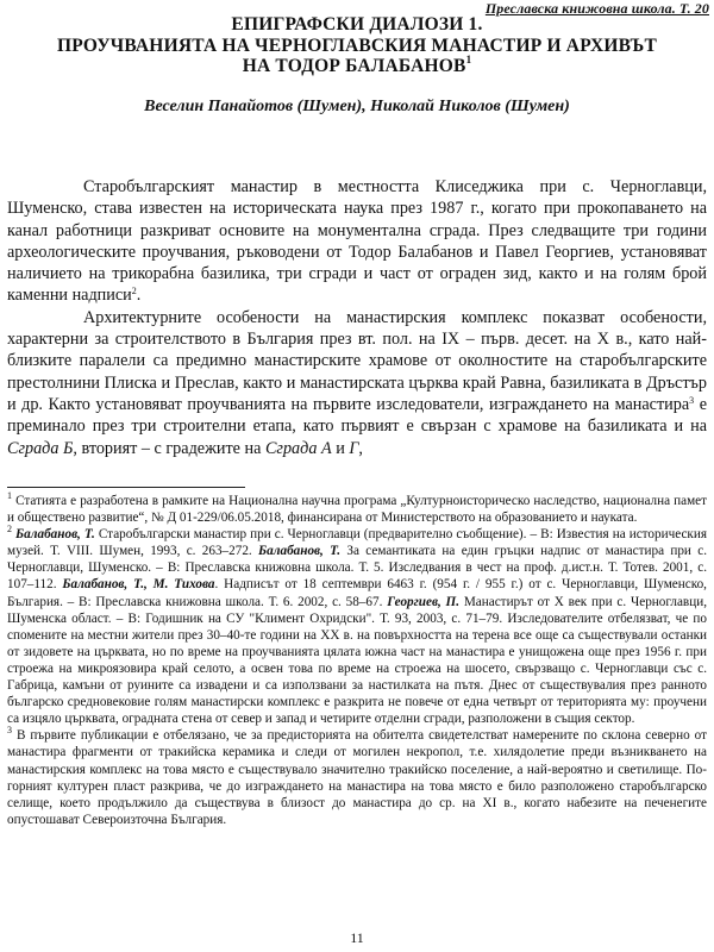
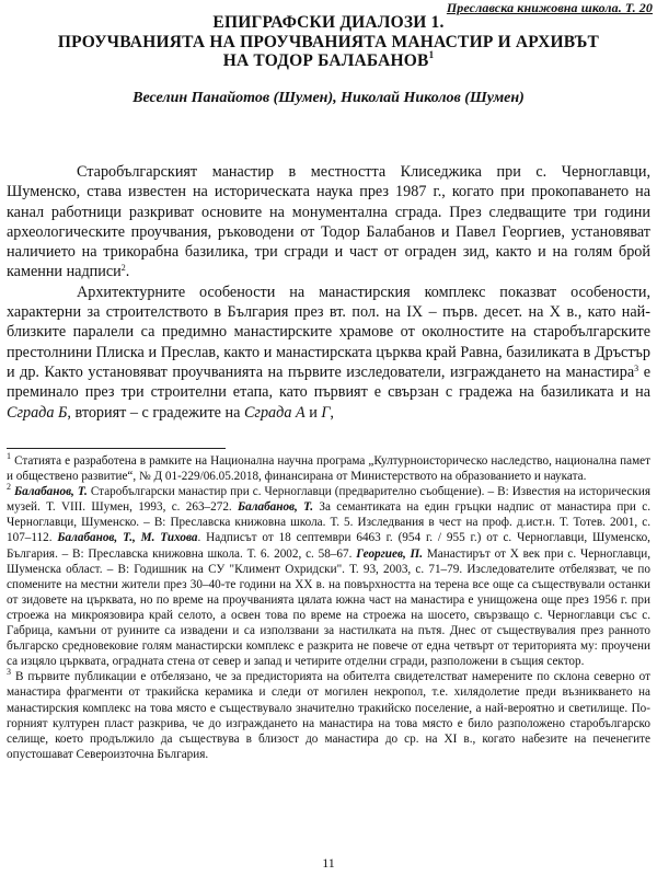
  Преславска книжовна школа. Т. 20
  ЕПИГРАФСКИ ДИАЛОЗИ 1.
- ПРОУЧВАНИЯТА НА ЧЕРНОГЛАВСКИЯ МАНАСТИР И АРХИВЪТ
+ ПРОУЧВАНИЯТА НА ПРОУЧВАНИЯТА МАНАСТИР И АРХИВЪТ
  НА ТОДОР БАЛАБАНОВ1
  Веселин Панайотов (Шумен), Николай Николов (Шумен)
  Старобългарският манастир в местността Клиседжика при с. Черноглавци, Шуменско, става известен на историческата наука през 1987 г., когато при прокопаването на канал работници разкриват основите на монументална сграда. През следващите три години археологическите проучвания, ръководени от Тодор Балабанов и Павел Георгиев, установяват наличието на трикорабна базилика, три сгради и част от ограден зид, както и на голям брой каменни надписи2.
- Архитектурните особености на манастирския комплекс показват особености, характерни за строителството в България през вт. пол. на IX – първ. десет. на X в., като най-близките паралели са предимно манастирските храмове от околностите на старобългарските престолнини Плиска и Преслав, както и манастирската църква край Равна, базиликата в Дръстър и др. Както установяват проучванията на първите изследователи, изграждането на манастира3 е преминало през три строителни етапа, като първият е свързан с храмове на базиликата и на Сграда Б, вторият – с градежите на Сграда А и Г,
+ Архитектурните особености на манастирския комплекс показват особености, характерни за строителството в България през вт. пол. на IX – първ. десет. на X в., като най-близките паралели са предимно манастирските храмове от околностите на старобългарските престолнини Плиска и Преслав, както и манастирската църква край Равна, базиликата в Дръстър и др. Както установяват проучванията на първите изследователи, изграждането на манастира3 е преминало през три строителни етапа, като първият е свързан с градежа на базиликата и на Сграда Б, вторият – с градежите на Сграда А и Г,
  1 Статията е разработена в рамките на Национална научна програма „Културноисторическо наследство, национална памет и обществено развитие“, № Д 01-229/06.05.2018, финансирана от Министерството на образованието и науката.
  2 Балабанов, Т. Старобългарски манастир при с. Черноглавци (предварително съобщение). – В: Известия на историческия музей. Т. VIII. Шумен, 1993, с. 263–272. Балабанов, Т. За семантиката на един гръцки надпис от манастира при с. Черноглавци, Шуменско. – В: Преславска книжовна школа. Т. 5. Изследвания в чест на проф. д.ист.н. Т. Тотев. 2001, с. 107–112. Балабанов, Т., М. Тихова. Надписът от 18 септември 6463 г. (954 г. / 955 г.) от с. Черноглавци, Шуменско, България. – В: Преславска книжовна школа. Т. 6. 2002, с. 58–67. Георгиев, П. Манастирът от X век при с. Черноглавци, Шуменска област. – В: Годишник на СУ "Климент Охридски". Т. 93, 2003, с. 71–79. Изследователите отбелязват, че по спомените на местни жители през 30–40-те години на XX в. на повърхността на терена все още са съществували останки от зидовете на църквата, но по време на проучванията цялата южна част на манастира е унищожена още през 1956 г. при строежа на микроязовира край селото, а освен това по време на строежа на шосето, свързващо с. Черноглавци със с. Габрица, камъни от руините са извадени и са използвани за настилката на пътя. Днес от съществувалия през ранното българско средновековие голям манастирски комплекс е разкрита не повече от една четвърт от територията му: проучени са изцяло църквата, оградната стена от север и запад и четирите отделни сгради, разположени в същия сектор.
  3 В първите публикации е отбелязано, че за предисторията на обителта свидетелстват намерените по склона северно от манастира фрагменти от тракийска керамика и следи от могилен некропол, т.е. хилядолетие преди възникването на манастирския комплекс на това място е съществувало значително тракийско поселение, а най-вероятно и светилище. По-горният културен пласт разкрива, че до изграждането на манастира на това място е било разположено старобългарско селище, което продължило да съществува в близост до манастира до ср. на XI в., когато набезите на печенегите опустошават Североизточна България.
  11
